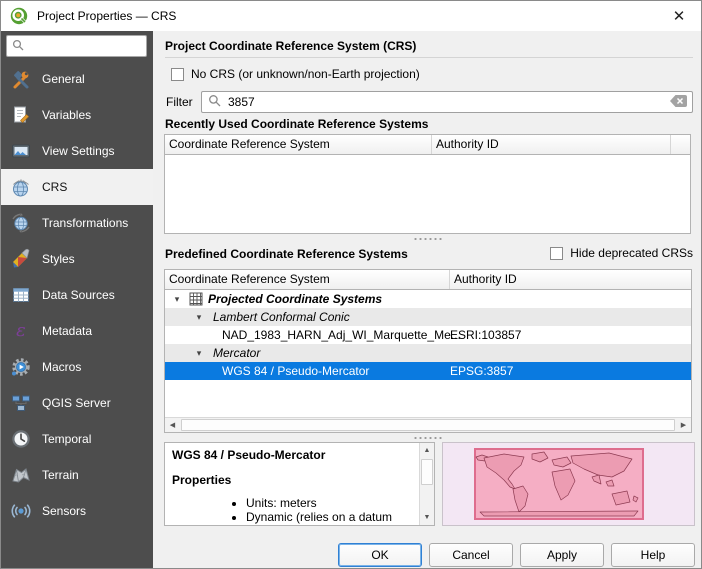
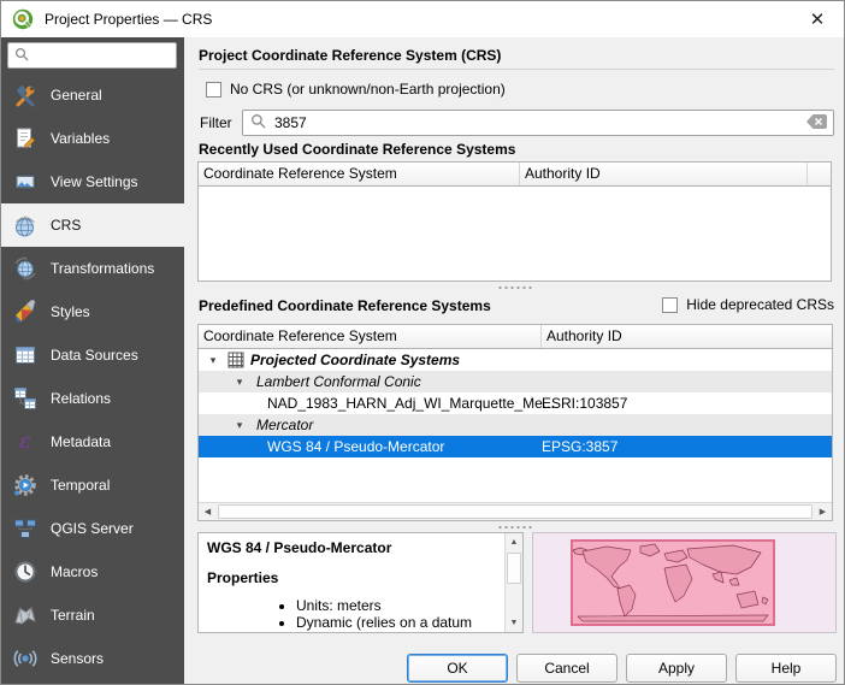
  Project Properties — CRS
  ✕
  General
  Variables
  View Settings
  CRS
  Transformations
  Styles
  Data Sources
+ Relations
  ε
  Metadata
- Macros
+ Temporal
  QGIS Server
- Temporal
+ Macros
  Terrain
  Sensors
  Project Coordinate Reference System (CRS)
  No CRS (or unknown/non-Earth projection)
  Filter
  3857
  Recently Used Coordinate Reference Systems
  Coordinate Reference System
  Authority ID
  Predefined Coordinate Reference Systems
  Hide deprecated CRSs
  Coordinate Reference System
  Authority ID
  ▾
  Projected Coordinate Systems
  ▾
  Lambert Conformal Conic
  NAD_1983_HARN_Adj_WI_Marquette_Me...
  ESRI:103857
  ▾
  Mercator
  WGS 84 / Pseudo-Mercator
  EPSG:3857
  WGS 84 / Pseudo-Mercator
  Properties
  Units: meters
  OK
  Cancel
  Apply
  Help
